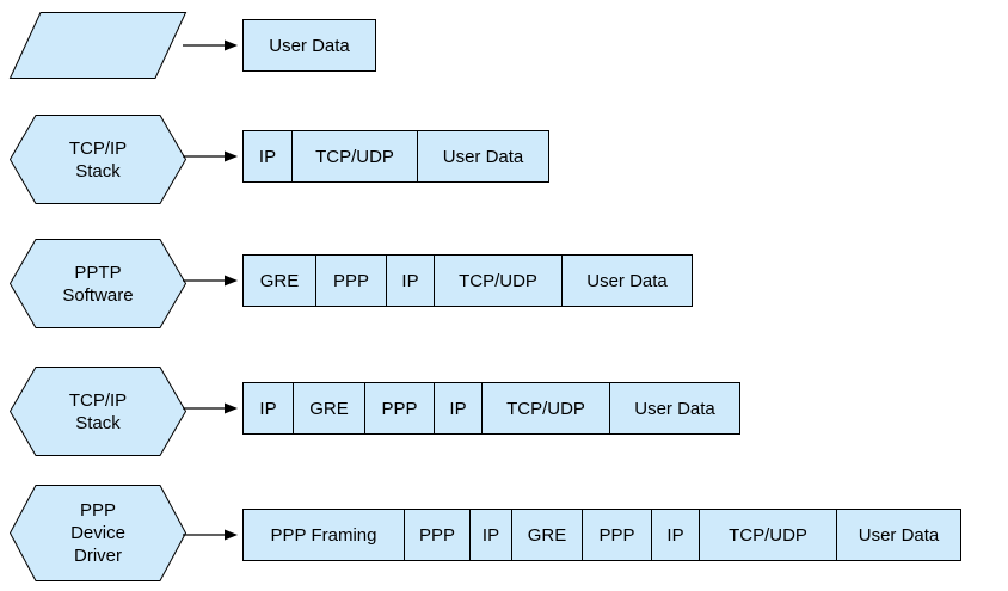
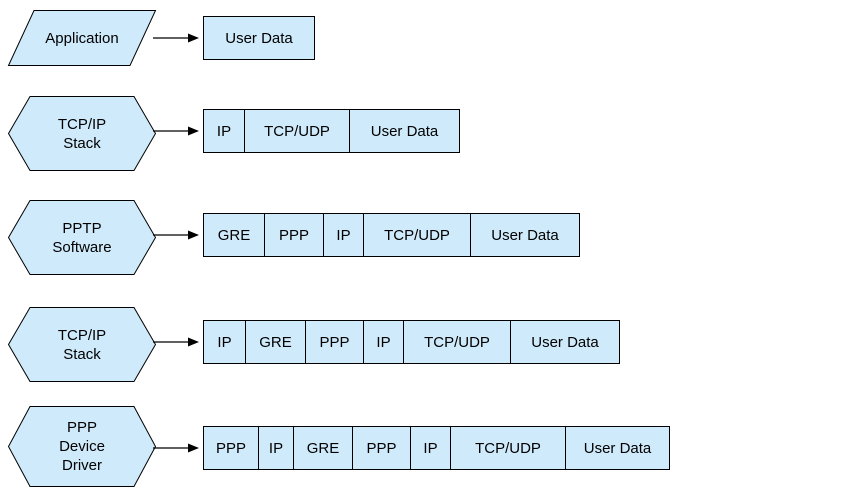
+ Application
  User Data
  TCP/IP
  Stack
  IP
  TCP/UDP
  User Data
  PPTP
  Software
  GRE
  PPP
  IP
  TCP/UDP
  User Data
  TCP/IP
  Stack
  IP
  GRE
  PPP
  IP
  TCP/UDP
  User Data
  PPP
  Device
  Driver
- PPP Framing
  PPP
  IP
  GRE
  PPP
  IP
  TCP/UDP
  User Data
